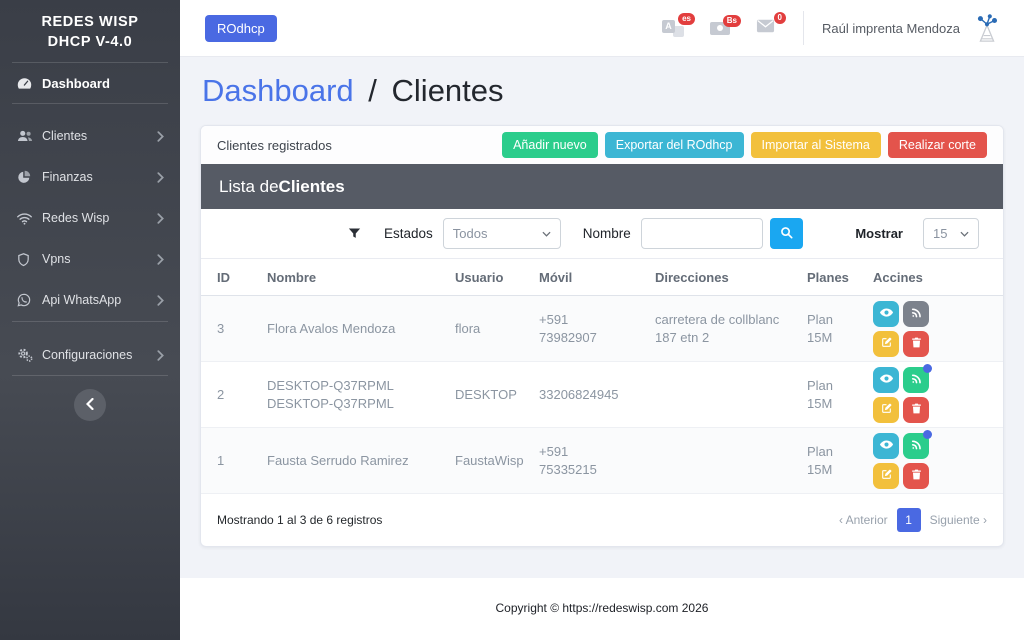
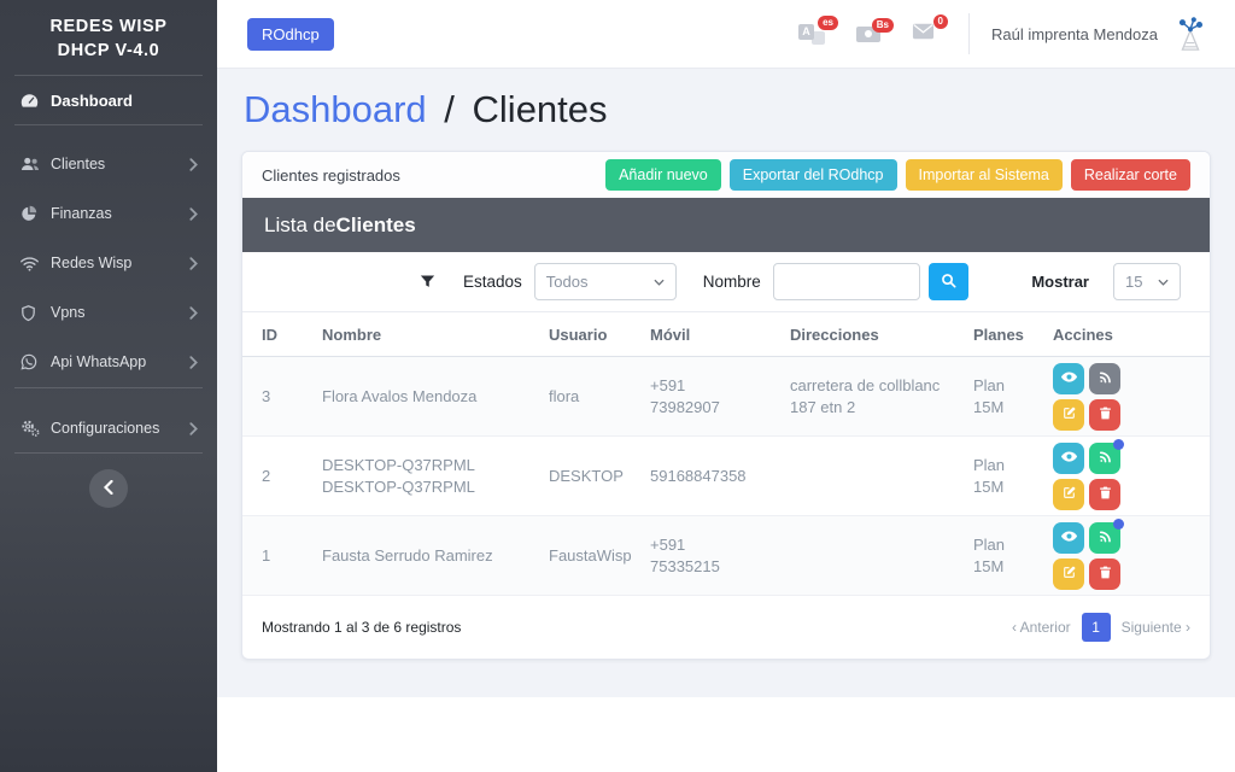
  REDES WISP
  DHCP V-4.0
  Dashboard
  Clientes
  Finanzas
  Redes Wisp
  Vpns
  Api WhatsApp
  Configuraciones
  ROdhcp
  A
  es
  Bs
  0
  Raúl imprenta Mendoza
  Dashboard / Clientes
  Clientes registrados
  Añadir nuevo
  Exportar del ROdhcp
  Importar al Sistema
  Realizar corte
  Lista de
  Clientes
  Estados
  Todos
  Nombre
  Mostrar
  15
  ID
  Nombre
  Usuario
  Móvil
  Direcciones
  Planes
  Accines
  3
  Flora Avalos Mendoza
  flora
  +591
  73982907
  carretera de collblanc
  187 etn 2
  Plan
  15M
  2
  DESKTOP-Q37RPML
  DESKTOP-Q37RPML
  DESKTOP
- 33206824945
+ 59168847358
  Plan
  15M
  1
  Fausta Serrudo Ramirez
  FaustaWisp
  +591
  75335215
  Plan
  15M
  Mostrando 1 al 3 de 6 registros
  ‹ Anterior
  1
  Siguiente ›
- Copyright © https://redeswisp.com 2026
